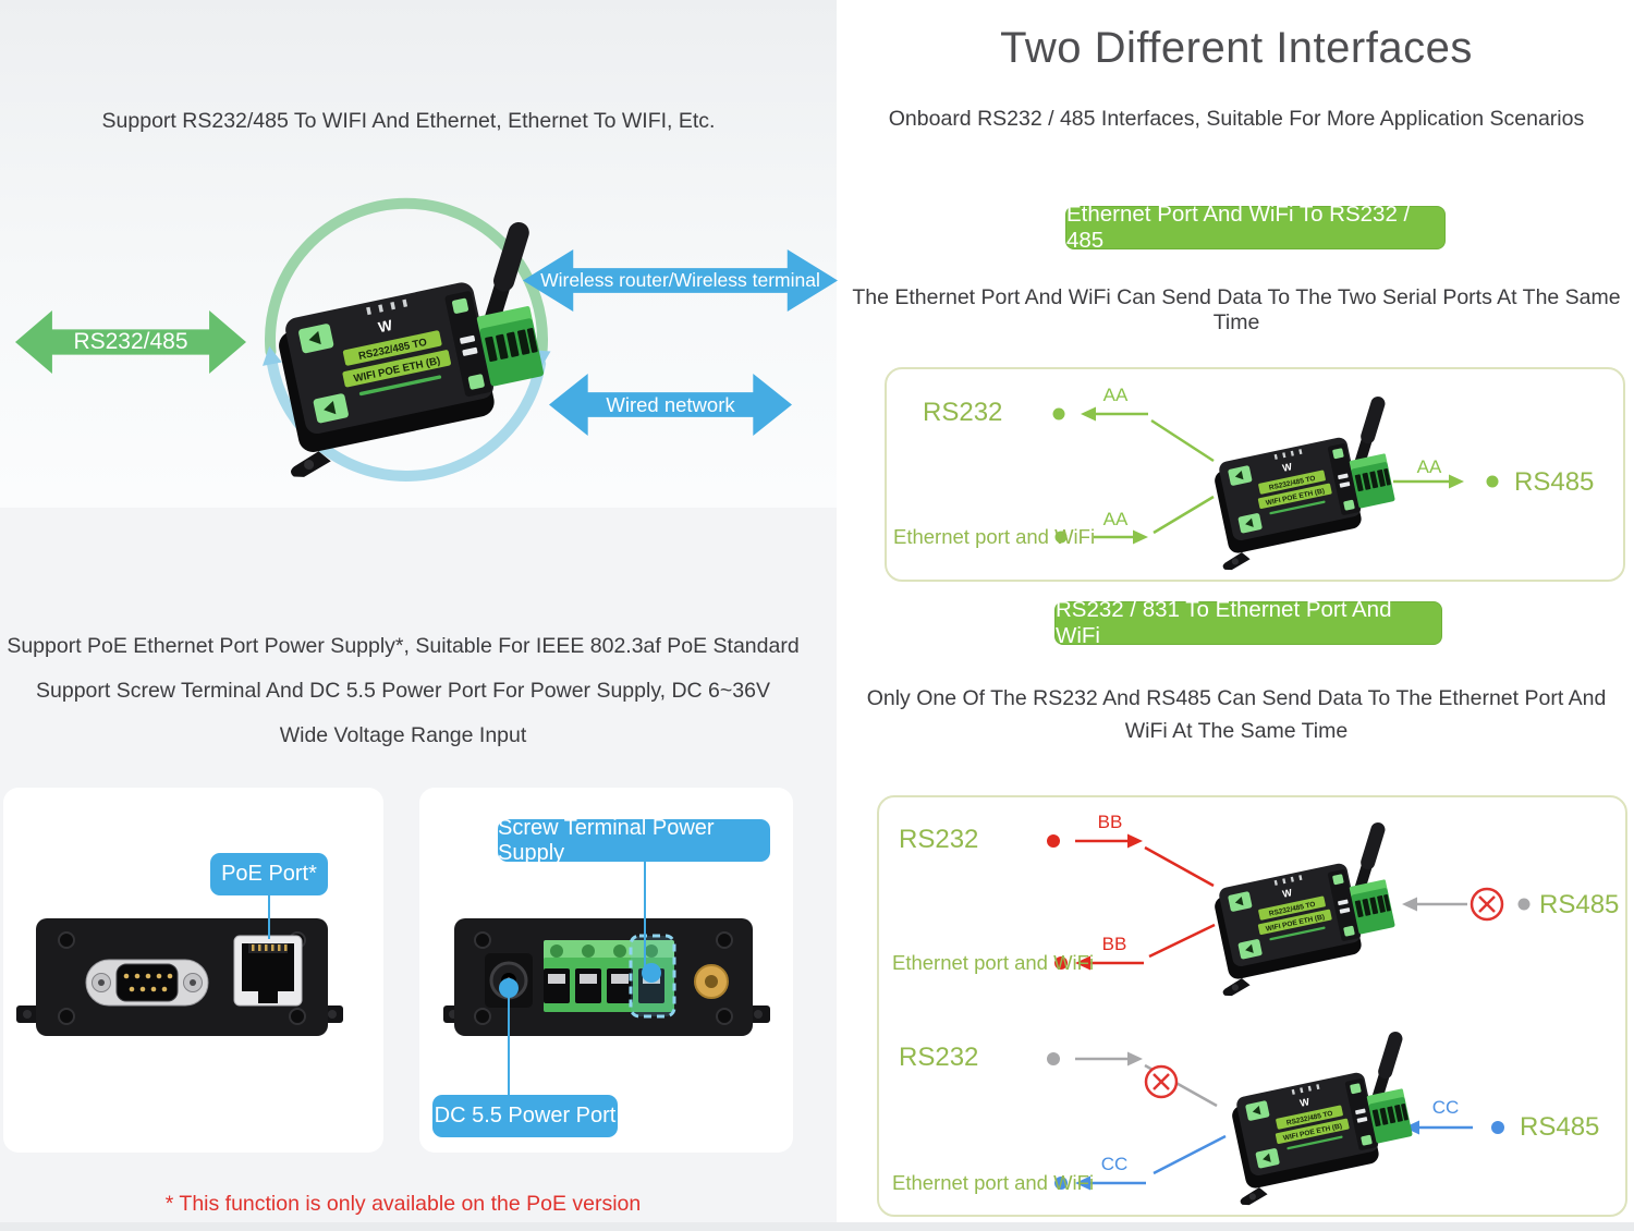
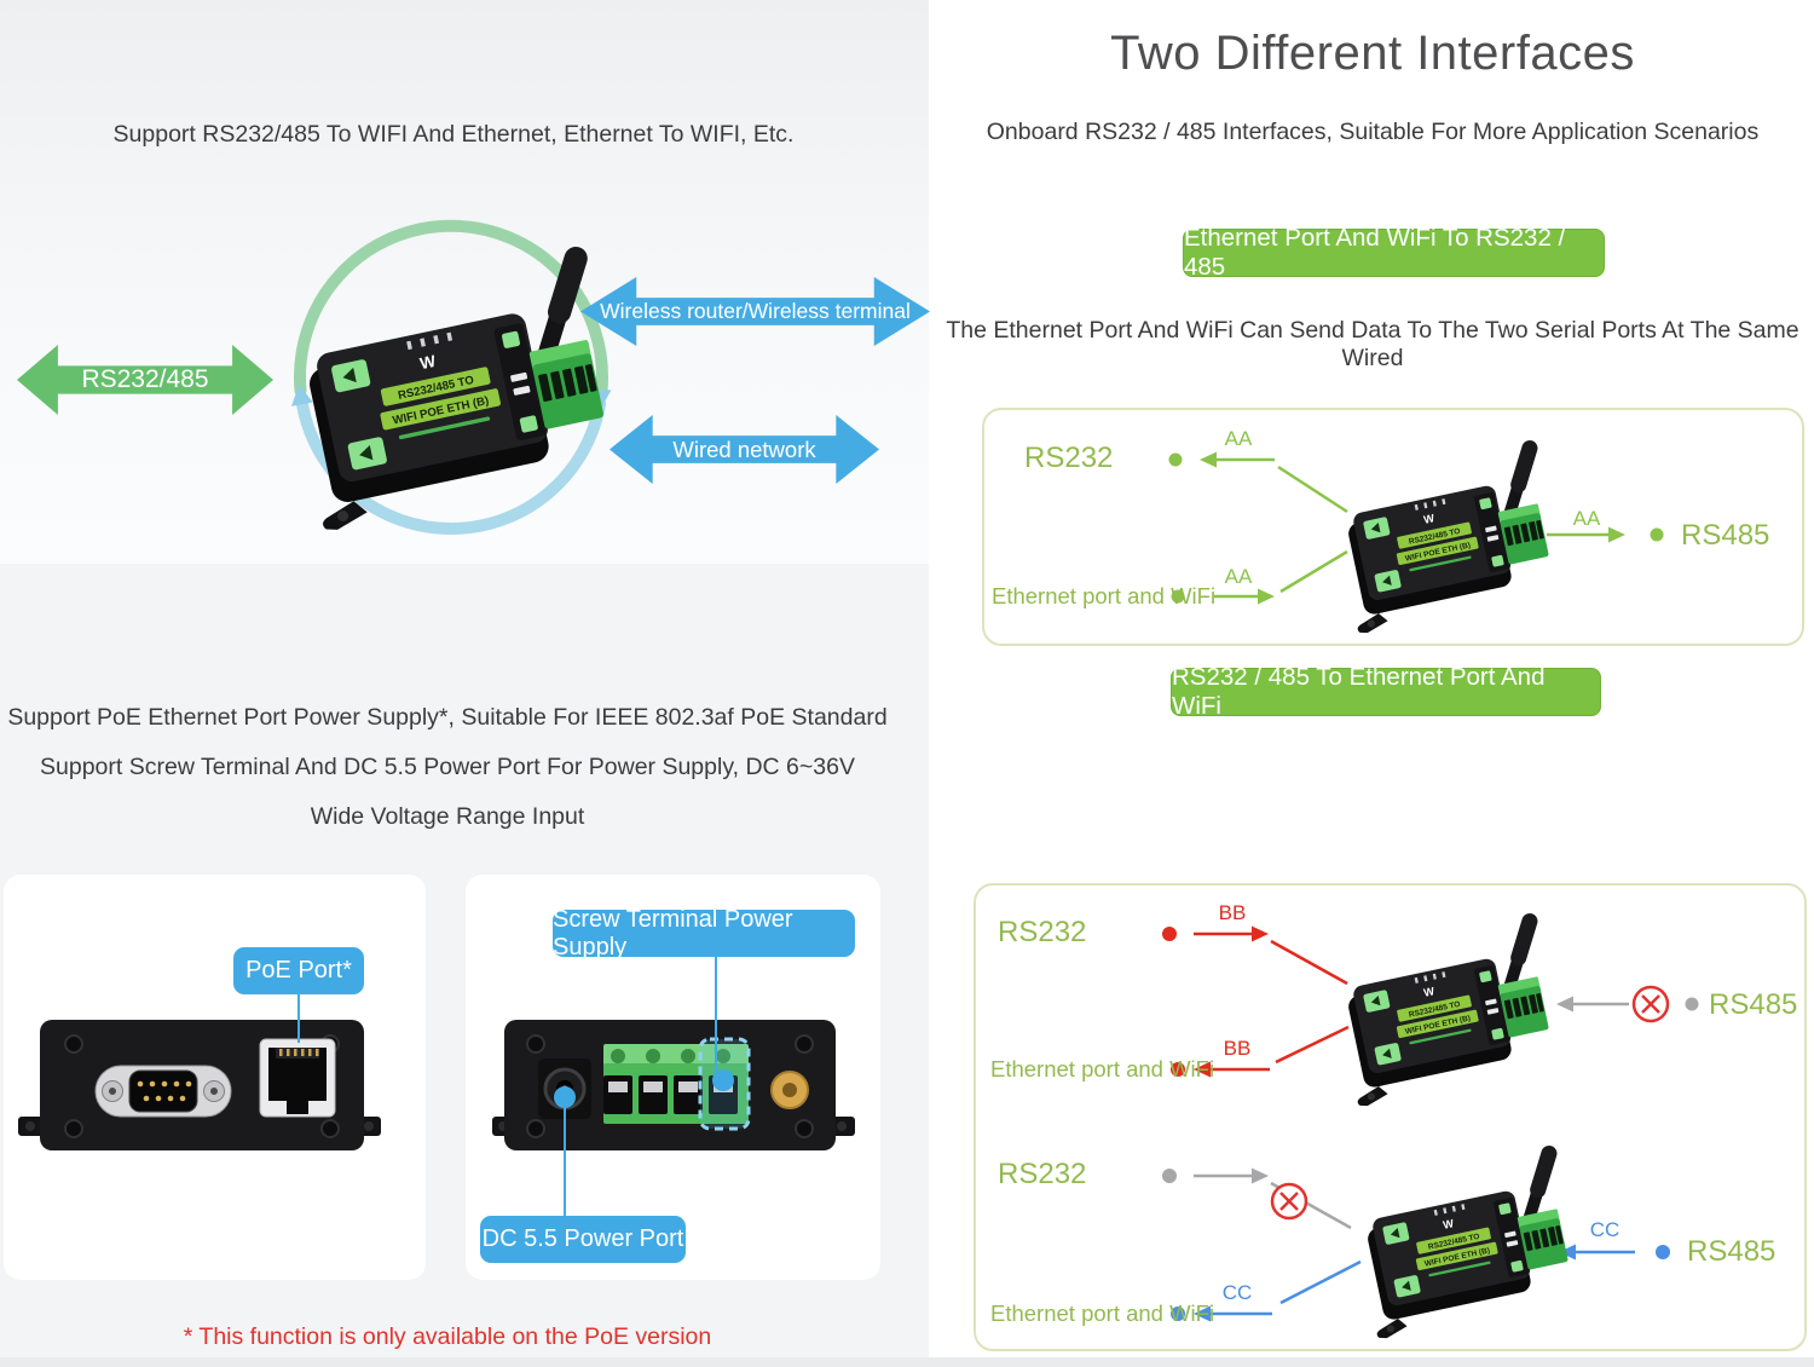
  Support RS232/485 To WIFI And Ethernet, Ethernet To WIFI, Etc.
  RS232/485
  Wireless router/Wireless terminal
  Wired network
  Support PoE Ethernet Port Power Supply*, Suitable For IEEE 802.3af PoE Standard
  Support Screw Terminal And DC 5.5 Power Port For Power Supply, DC 6~36V
  Wide Voltage Range Input
  PoE Port*
  Screw Terminal Power Supply
  DC 5.5 Power Port
  * This function is only available on the PoE version
  Two Different Interfaces
  Onboard RS232 / 485 Interfaces, Suitable For More Application Scenarios
  Ethernet Port And WiFi To RS232 / 485
- The Ethernet Port And WiFi Can Send Data To The Two Serial Ports At The Same Time
+ The Ethernet Port And WiFi Can Send Data To The Two Serial Ports At The Same Wired
  RS232
  AA
  AA
  RS485
  Ethernet port and WiFi
  AA
- RS232 / 831 To Ethernet Port And WiFi
+ RS232 / 485 To Ethernet Port And WiFi
- Only One Of The RS232 And RS485 Can Send Data To The Ethernet Port And WiFi At The Same Time
  RS232
  BB
  RS485
  Ethernet port and WiFi
  BB
  RS232
  CC
  RS485
  Ethernet port and WiFi
  CC
